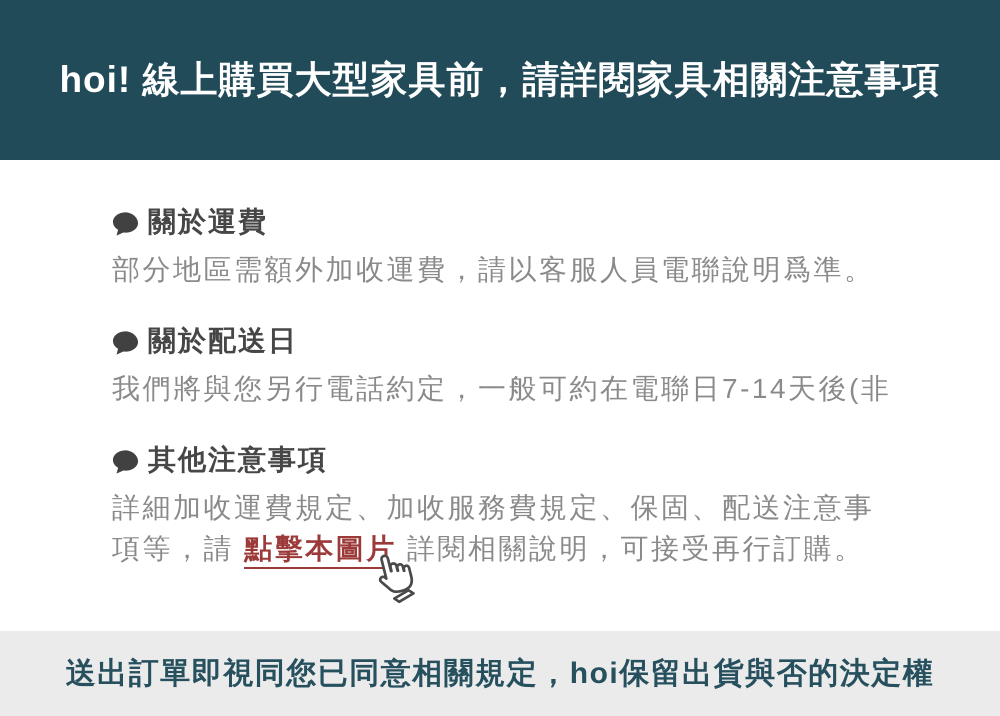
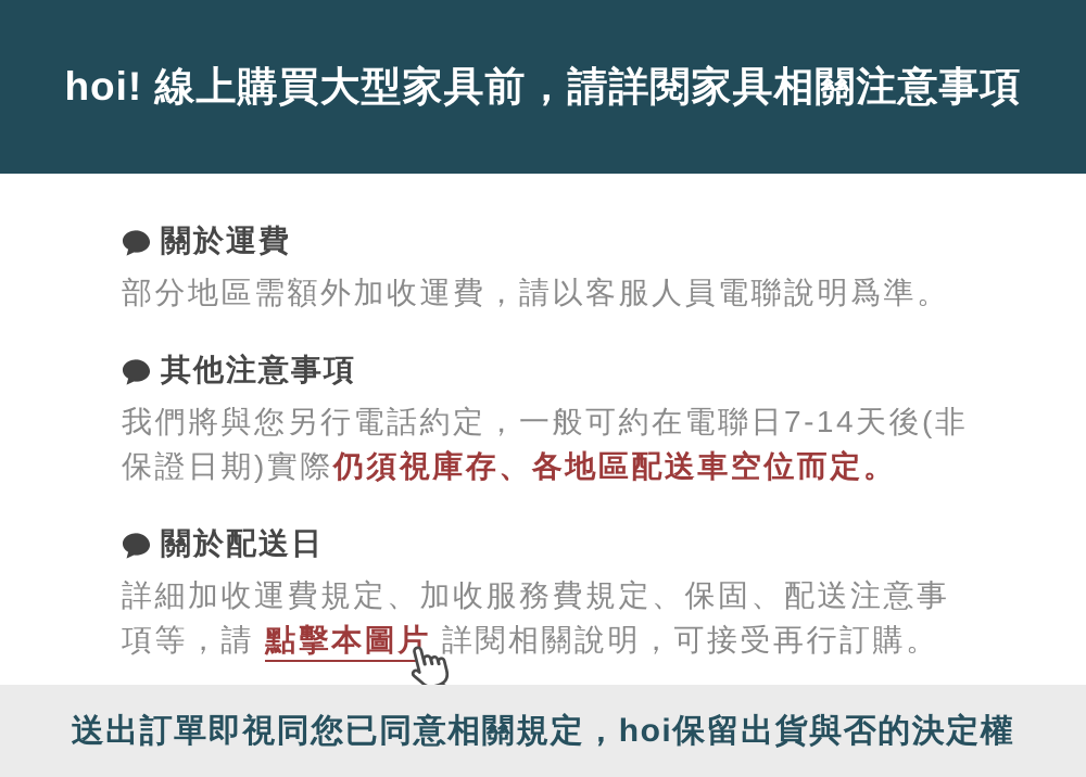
  hoi! 線上購買大型家具前，請詳閱家具相關注意事項
  關於運費
  部分地區需額外加收運費，請以客服人員電聯說明爲準。
- 關於配送日
+ 其他注意事項
  我們將與您另行電話約定，一般可約在電聯日7-14天後(非
+ 保證日期)實際仍須視庫存、各地區配送車空位而定。
- 其他注意事項
+ 關於配送日
  詳細加收運費規定、加收服務費規定、保固、配送注意事
  項等，請 點擊本圖片 詳閱相關說明，可接受再行訂購。
  送出訂單即視同您已同意相關規定，hoi保留出貨與否的決定權
